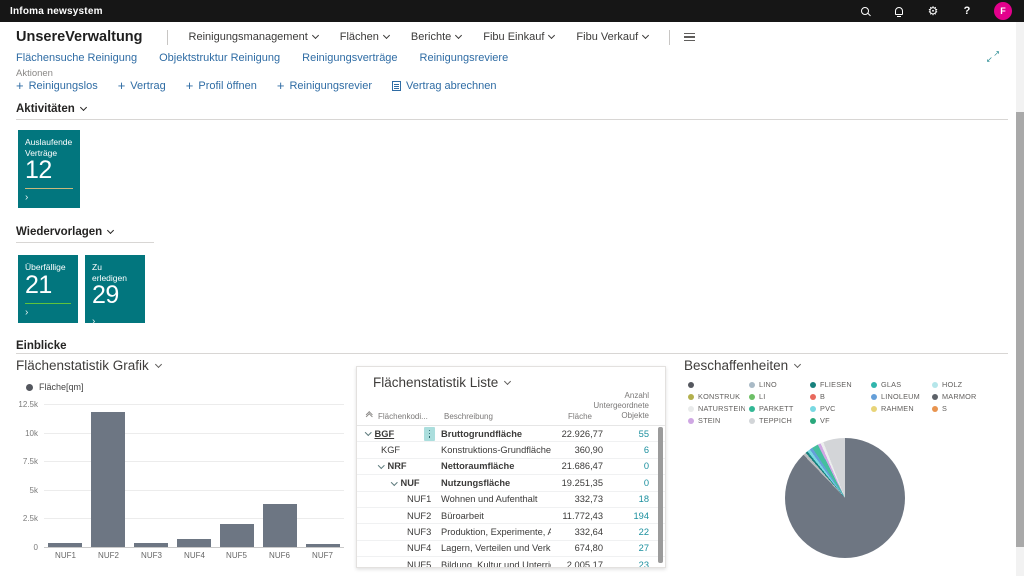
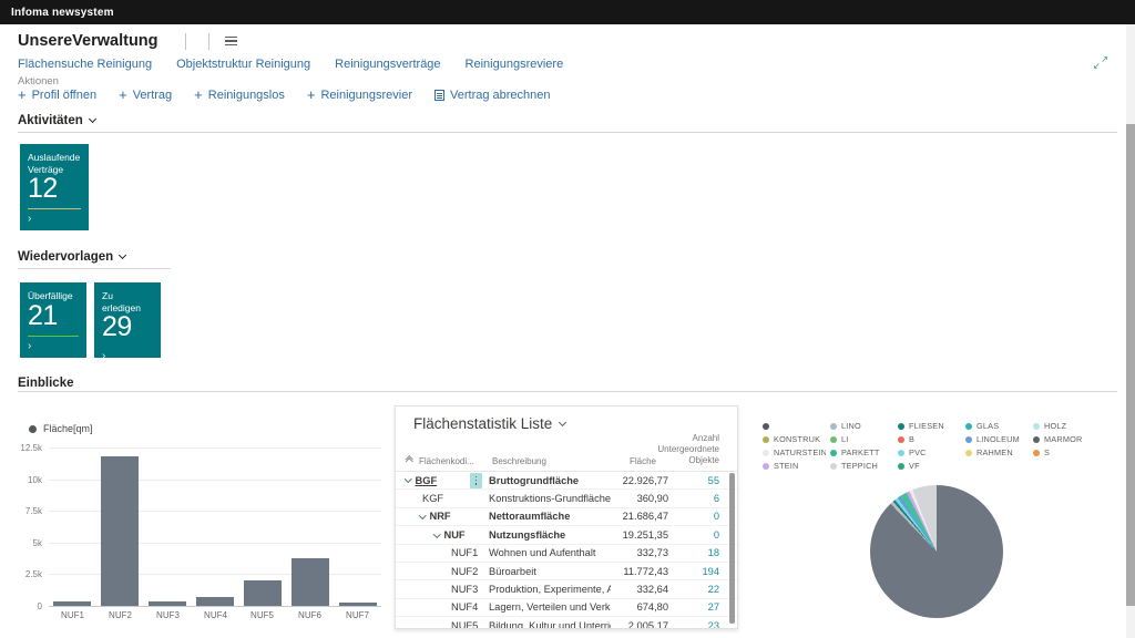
  Infoma newsystem
- ⚙
- ?
- F
  UnsereVerwaltung
- Reinigungsmanagement
- Flächen
- Berichte
- Fibu Einkauf
- Fibu Verkauf
  Flächensuche Reinigung
  Objektstruktur Reinigung
  Reinigungsverträge
  Reinigungsreviere
  Aktionen
  +
- Reinigungslos
+ Profil öffnen
  +
  Vertrag
  +
- Profil öffnen
+ Reinigungslos
  +
  Reinigungsrevier
  Vertrag abrechnen
  ↗
  ↙
  Aktivitäten
  Auslaufende Verträge
  12
  ›
  Wiedervorlagen
  Überfällige
  21
  ›
  Zu erledigen
  29
  ›
  Einblicke
- Flächenstatistik Grafik
  Fläche[qm]
  12.5k
  10k
  7.5k
  5k
  2.5k
  0
  NUF1
  NUF2
  NUF3
  NUF4
  NUF5
  NUF6
  NUF7
  Flächenstatistik Liste
  Flächenkodi...
  Beschreibung
  Fläche
  Anzahl
  Untergeordnete
  Objekte
  BGF
  Bruttogrundfläche
  22.926,77
  55
  KGF
  Konstruktions-Grundfläche
  360,90
  6
  NRF
  Nettoraumfläche
  21.686,47
  0
  NUF
  Nutzungsfläche
  19.251,35
  0
  NUF1
  Wohnen und Aufenthalt
  332,73
  18
  NUF2
  Büroarbeit
  11.772,43
  194
  NUF3
  Produktion, Experimente, A
  332,64
  22
  NUF4
  Lagern, Verteilen und Verk
  674,80
  27
  NUF5
  Bildung, Kultur und Unterri
  2.005,17
  23
- Beschaffenheiten
  LINO
  FLIESEN
  GLAS
  HOLZ
  KONSTRUK
  LI
  B
  LINOLEUM
  MARMOR
  NATURSTEIN
  PARKETT
  PVC
  RAHMEN
  S
  STEIN
  TEPPICH
  VF
